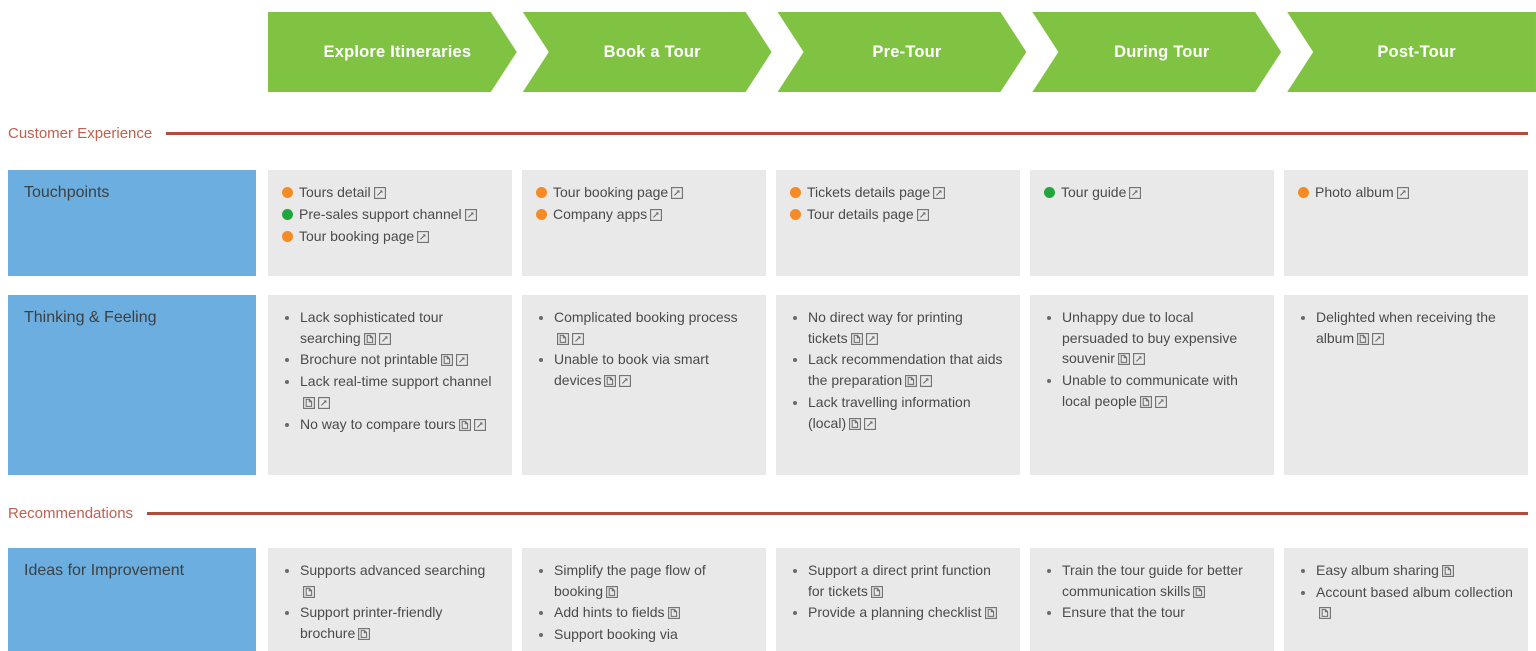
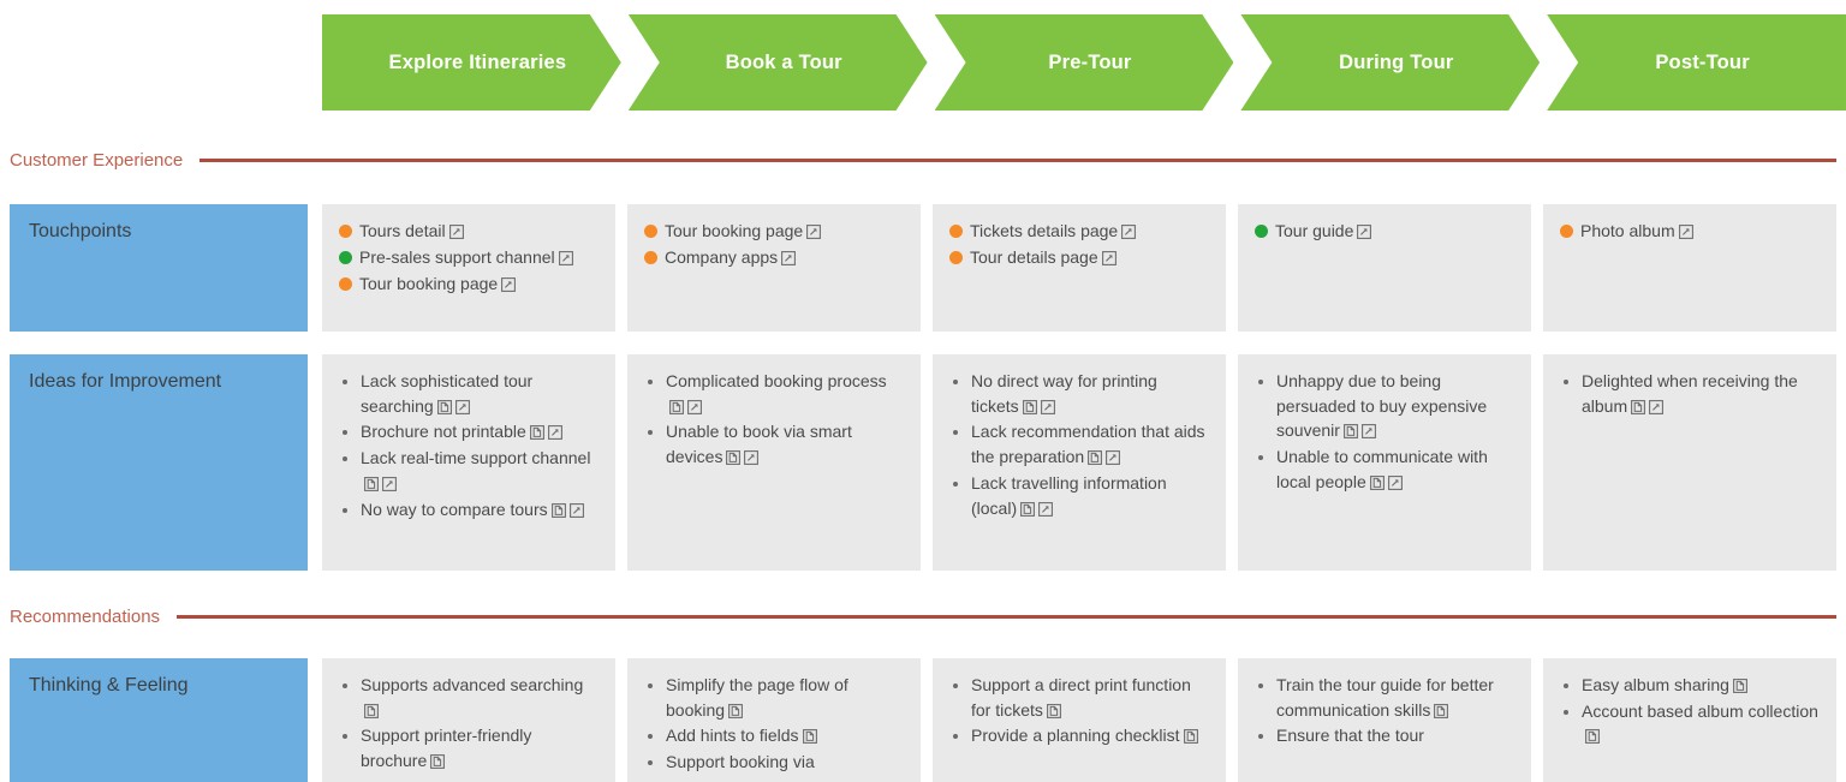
  Explore Itineraries
  Book a Tour
  Pre-Tour
  During Tour
  Post-Tour
  Customer Experience
  Touchpoints
  Tours detail
  Pre-sales support channel
  Tour booking page
  Tour booking page
  Company apps
  Tickets details page
  Tour details page
  Tour guide
  Photo album
- Thinking & Feeling
+ Ideas for Improvement
  Lack sophisticated tour searching
  Brochure not printable
  Lack real-time support channel
  No way to compare tours
  Complicated booking process
  Unable to book via smart devices
  No direct way for printing tickets
  Lack recommendation that aids the preparation
  Lack travelling information (local)
- Unhappy due to local persuaded to buy expensive souvenir
+ Unhappy due to being persuaded to buy expensive souvenir
  Unable to communicate with local people
  Delighted when receiving the album
  Recommendations
- Ideas for Improvement
+ Thinking & Feeling
  Supports advanced searching
  Support printer-friendly brochure
  Simplify the page flow of booking
  Add hints to fields
  Support booking via
  Support a direct print function for tickets
  Provide a planning checklist
  Train the tour guide for better communication skills
  Ensure that the tour
  Easy album sharing
  Account based album collection
